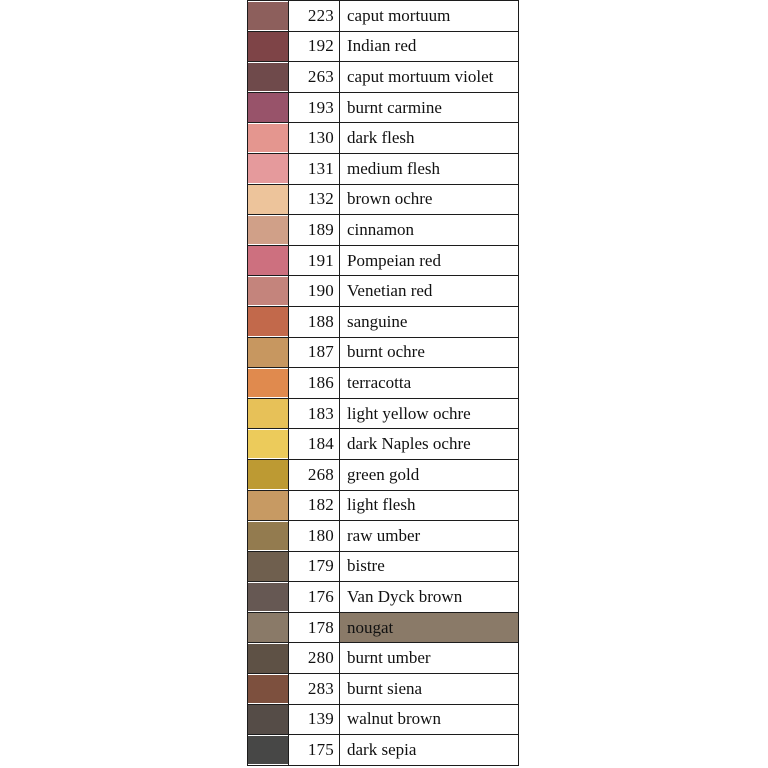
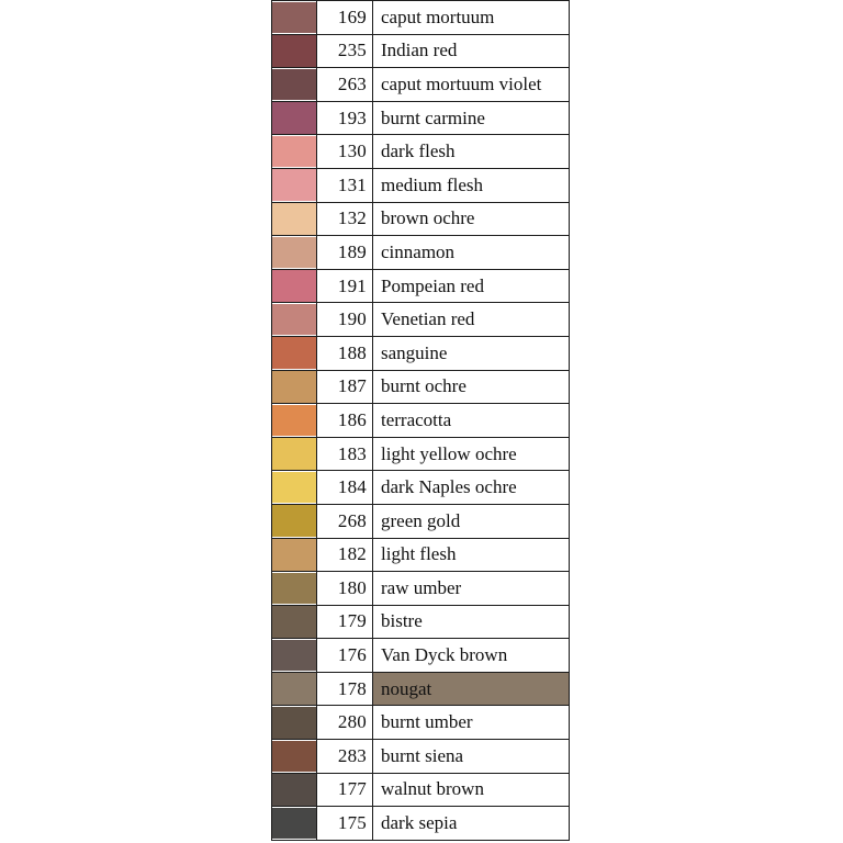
- 	223	caput mortuum
+ 	169	caput mortuum
- 	192	Indian red
+ 	235	Indian red
  	263	caput mortuum violet
  	193	burnt carmine
  	130	dark flesh
  	131	medium flesh
  	132	brown ochre
  	189	cinnamon
  	191	Pompeian red
  	190	Venetian red
  	188	sanguine
  	187	burnt ochre
  	186	terracotta
  	183	light yellow ochre
  	184	dark Naples ochre
  	268	green gold
  	182	light flesh
  	180	raw umber
  	179	bistre
  	176	Van Dyck brown
  	178	nougat
  	280	burnt umber
  	283	burnt siena
- 	139	walnut brown
+ 	177	walnut brown
  	175	dark sepia
